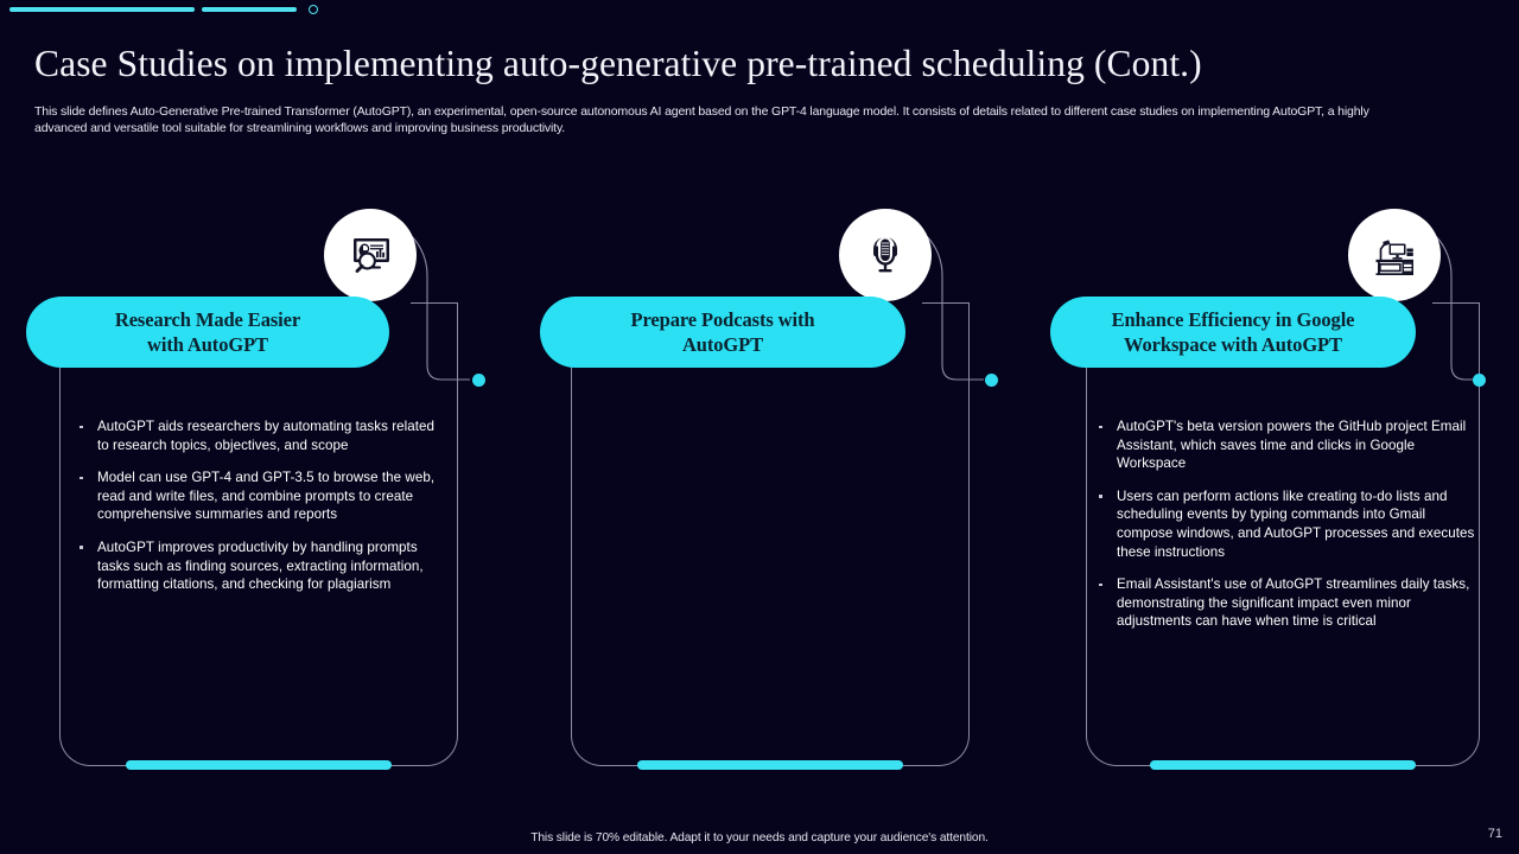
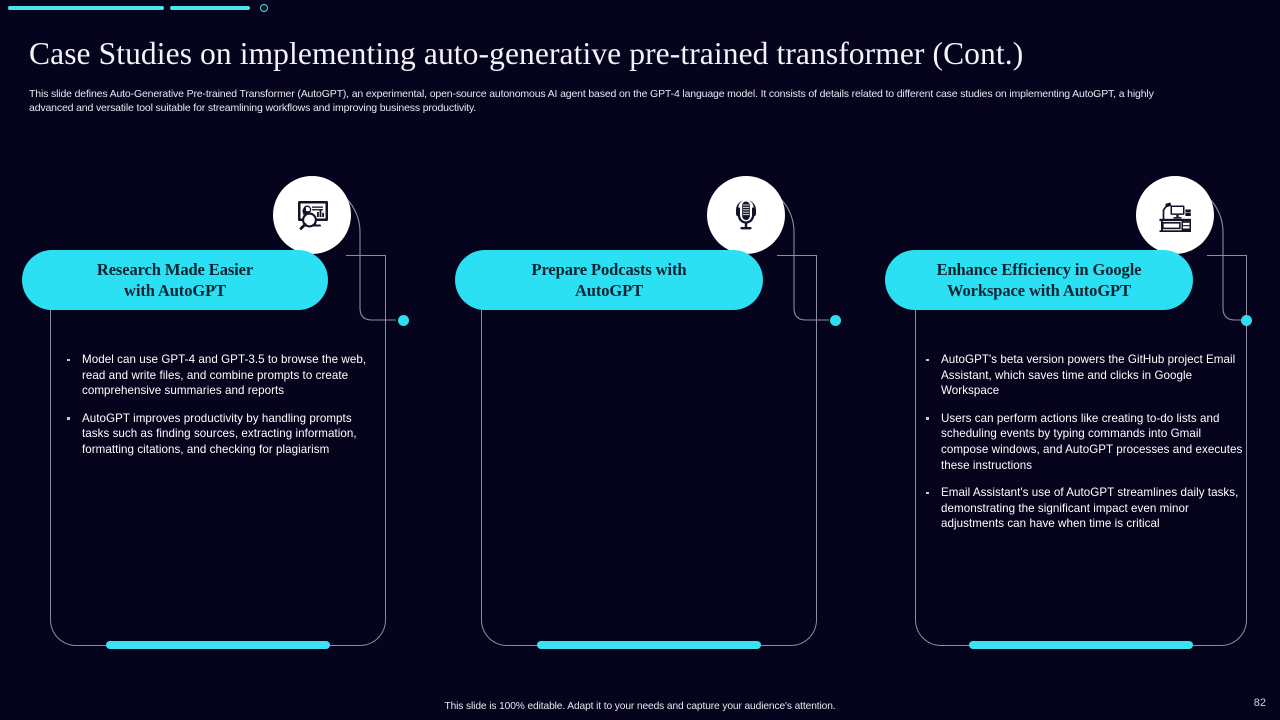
- Case Studies on implementing auto-generative pre-trained scheduling (Cont.)
+ Case Studies on implementing auto-generative pre-trained transformer (Cont.)
  This slide defines Auto-Generative Pre-trained Transformer (AutoGPT), an experimental, open-source autonomous AI agent based on the GPT-4 language model. It consists of details related to different case studies on implementing AutoGPT, a highly advanced and versatile tool suitable for streamlining workflows and improving business productivity.
  Research Made Easier
  with AutoGPT
- AutoGPT aids researchers by automating tasks related to research topics, objectives, and scope
  Model can use GPT-4 and GPT-3.5 to browse the web, read and write files, and combine prompts to create comprehensive summaries and reports
  AutoGPT improves productivity by handling prompts tasks such as finding sources, extracting information, formatting citations, and checking for plagiarism
  Prepare Podcasts with
  AutoGPT
  Enhance Efficiency in Google
  Workspace with AutoGPT
  AutoGPT's beta version powers the GitHub project Email Assistant, which saves time and clicks in Google Workspace
  Users can perform actions like creating to-do lists and scheduling events by typing commands into Gmail compose windows, and AutoGPT processes and executes these instructions
  Email Assistant's use of AutoGPT streamlines daily tasks, demonstrating the significant impact even minor adjustments can have when time is critical
- This slide is 70% editable. Adapt it to your needs and capture your audience's attention.
+ This slide is 100% editable. Adapt it to your needs and capture your audience's attention.
- 71
+ 82
